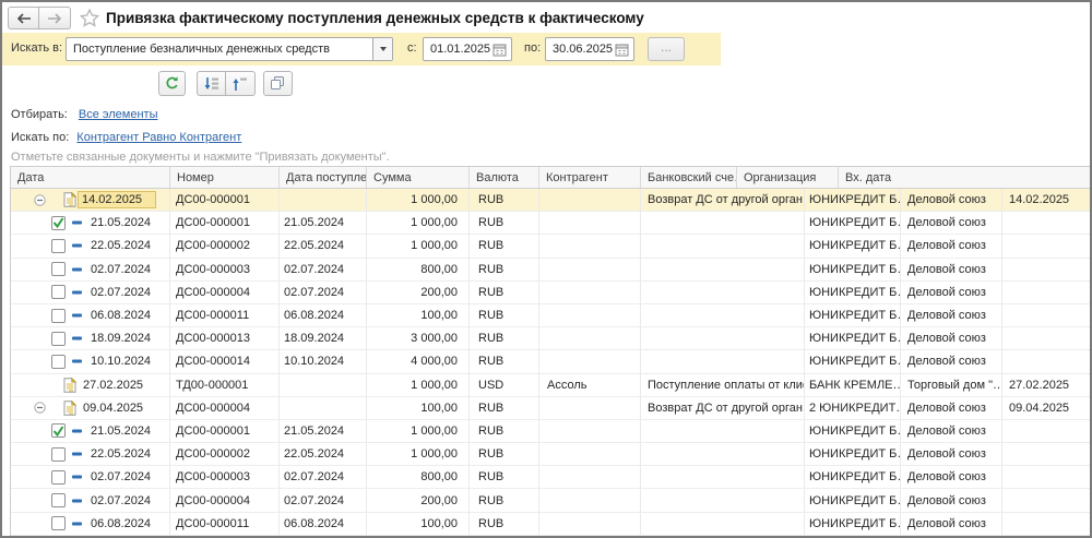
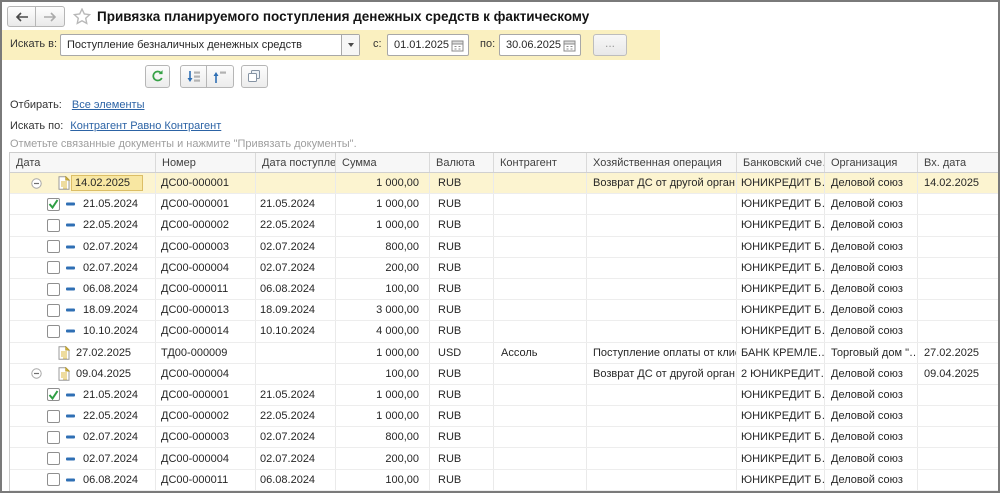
- Привязка фактическому поступления денежных средств к фактическому
+ Привязка планируемого поступления денежных средств к фактическому
  Искать в:
  Поступление безналичных денежных средств
  с:
  01.01.2025
  по:
  30.06.2025
  ...
  Отбирать:
  Все элементы
  Искать по:
  Контрагент Равно Контрагент
  Отметьте связанные документы и нажмите "Привязать документы".
  Дата
  Номер
  Дата поступле
  Сумма
  Валюта
  Контрагент
+ Хозяйственная операция
  Банковский сче
  Организация
  Вх. дата
  14.02.2025
  ДС00-000001
  1 000,00
  RUB
  Возврат ДС от другой орган
  ЮНИКРЕДИТ Б
  Деловой союз
  14.02.2025
  21.05.2024
  ДС00-000001
  21.05.2024
  1 000,00
  RUB
  ЮНИКРЕДИТ Б
  Деловой союз
  22.05.2024
  ДС00-000002
  22.05.2024
  1 000,00
  RUB
  ЮНИКРЕДИТ Б
  Деловой союз
  02.07.2024
  ДС00-000003
  02.07.2024
  800,00
  RUB
  ЮНИКРЕДИТ Б
  Деловой союз
  02.07.2024
  ДС00-000004
  02.07.2024
  200,00
  RUB
  ЮНИКРЕДИТ Б
  Деловой союз
  06.08.2024
  ДС00-000011
  06.08.2024
  100,00
  RUB
  ЮНИКРЕДИТ Б
  Деловой союз
  18.09.2024
  ДС00-000013
  18.09.2024
  3 000,00
  RUB
  ЮНИКРЕДИТ Б
  Деловой союз
  10.10.2024
  ДС00-000014
  10.10.2024
  4 000,00
  RUB
  ЮНИКРЕДИТ Б
  Деловой союз
  27.02.2025
- ТД00-000001
+ ТД00-000009
  1 000,00
  USD
  Ассоль
  Поступление оплаты от кли
  БАНК КРЕМЛЕ…
  Торговый дом "…
  27.02.2025
  09.04.2025
  ДС00-000004
  100,00
  RUB
  Возврат ДС от другой орган
  2 ЮНИКРЕДИТ
  Деловой союз
  09.04.2025
  21.05.2024
  ДС00-000001
  21.05.2024
  1 000,00
  RUB
  ЮНИКРЕДИТ Б
  Деловой союз
  22.05.2024
  ДС00-000002
  22.05.2024
  1 000,00
  RUB
  ЮНИКРЕДИТ Б
  Деловой союз
  02.07.2024
  ДС00-000003
  02.07.2024
  800,00
  RUB
  ЮНИКРЕДИТ Б
  Деловой союз
  02.07.2024
  ДС00-000004
  02.07.2024
  200,00
  RUB
  ЮНИКРЕДИТ Б
  Деловой союз
  06.08.2024
  ДС00-000011
  06.08.2024
  100,00
  RUB
  ЮНИКРЕДИТ Б
  Деловой союз
